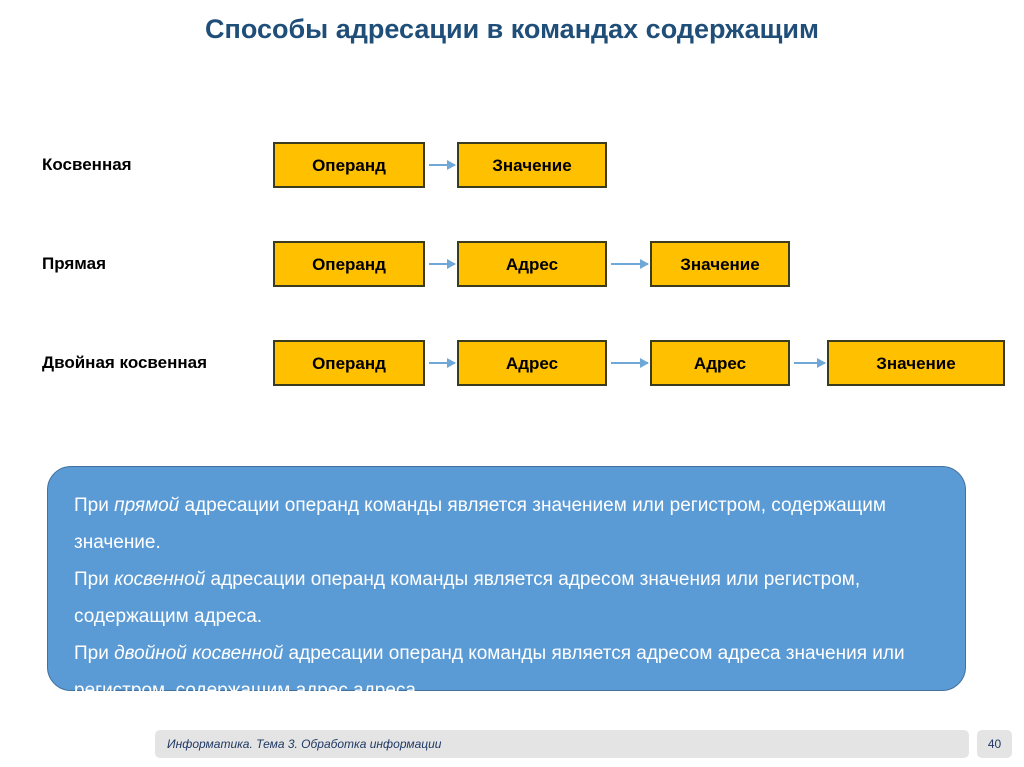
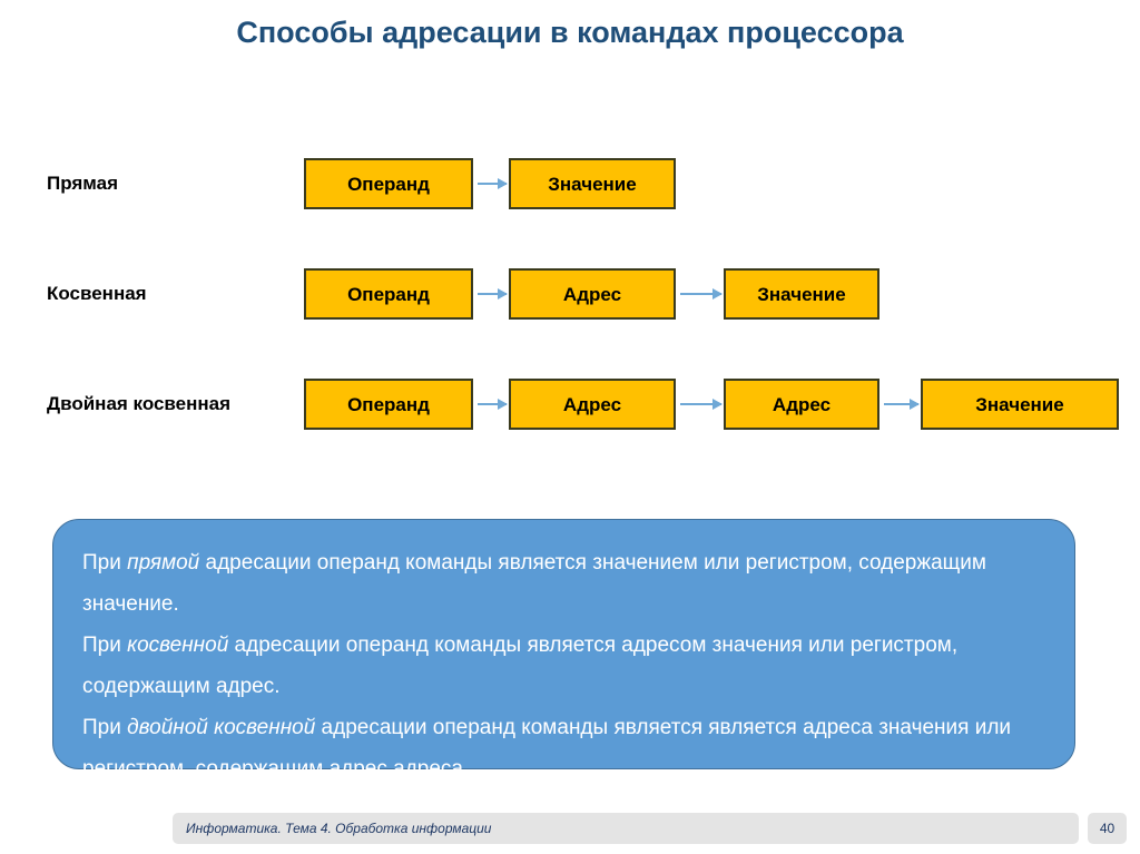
- Способы адресации в командах содержащим
+ Способы адресации в командах процессора
- Косвенная
+ Прямая
  Операнд
  Значение
- Прямая
+ Косвенная
  Операнд
  Адрес
  Значение
  Двойная косвенная
  Операнд
  Адрес
  Адрес
  Значение
  При прямой адресации операнд команды является значением или регистром, содержащим значение.
- При косвенной адресации операнд команды является адресом значения или регистром, содержащим адреса.
+ При косвенной адресации операнд команды является адресом значения или регистром, содержащим адрес.
- При двойной косвенной адресации операнд команды является адресом адреса значения или регистром, содержащим адрес адреса.
+ При двойной косвенной адресации операнд команды является является адреса значения или регистром, содержащим адрес адреса.
- Информатика. Тема 3. Обработка информации
+ Информатика. Тема 4. Обработка информации
  40
